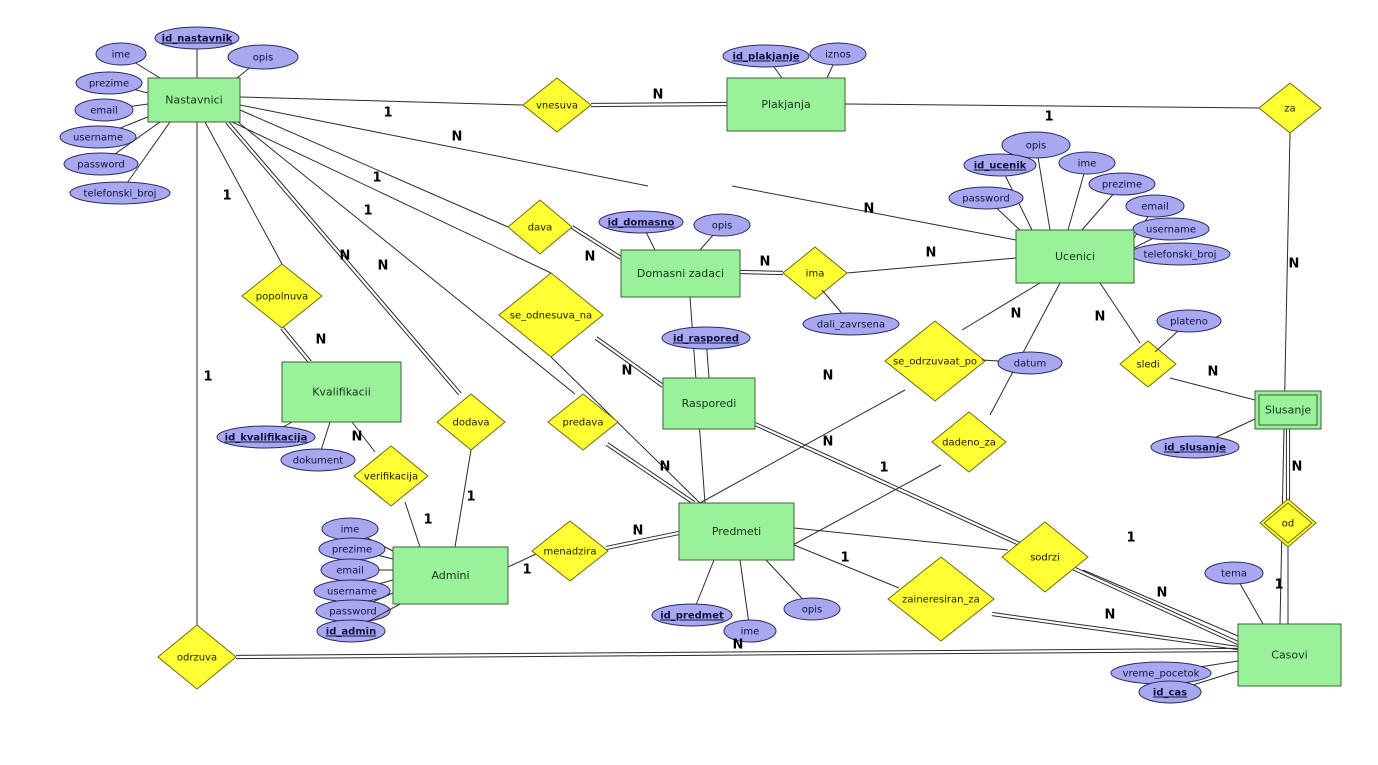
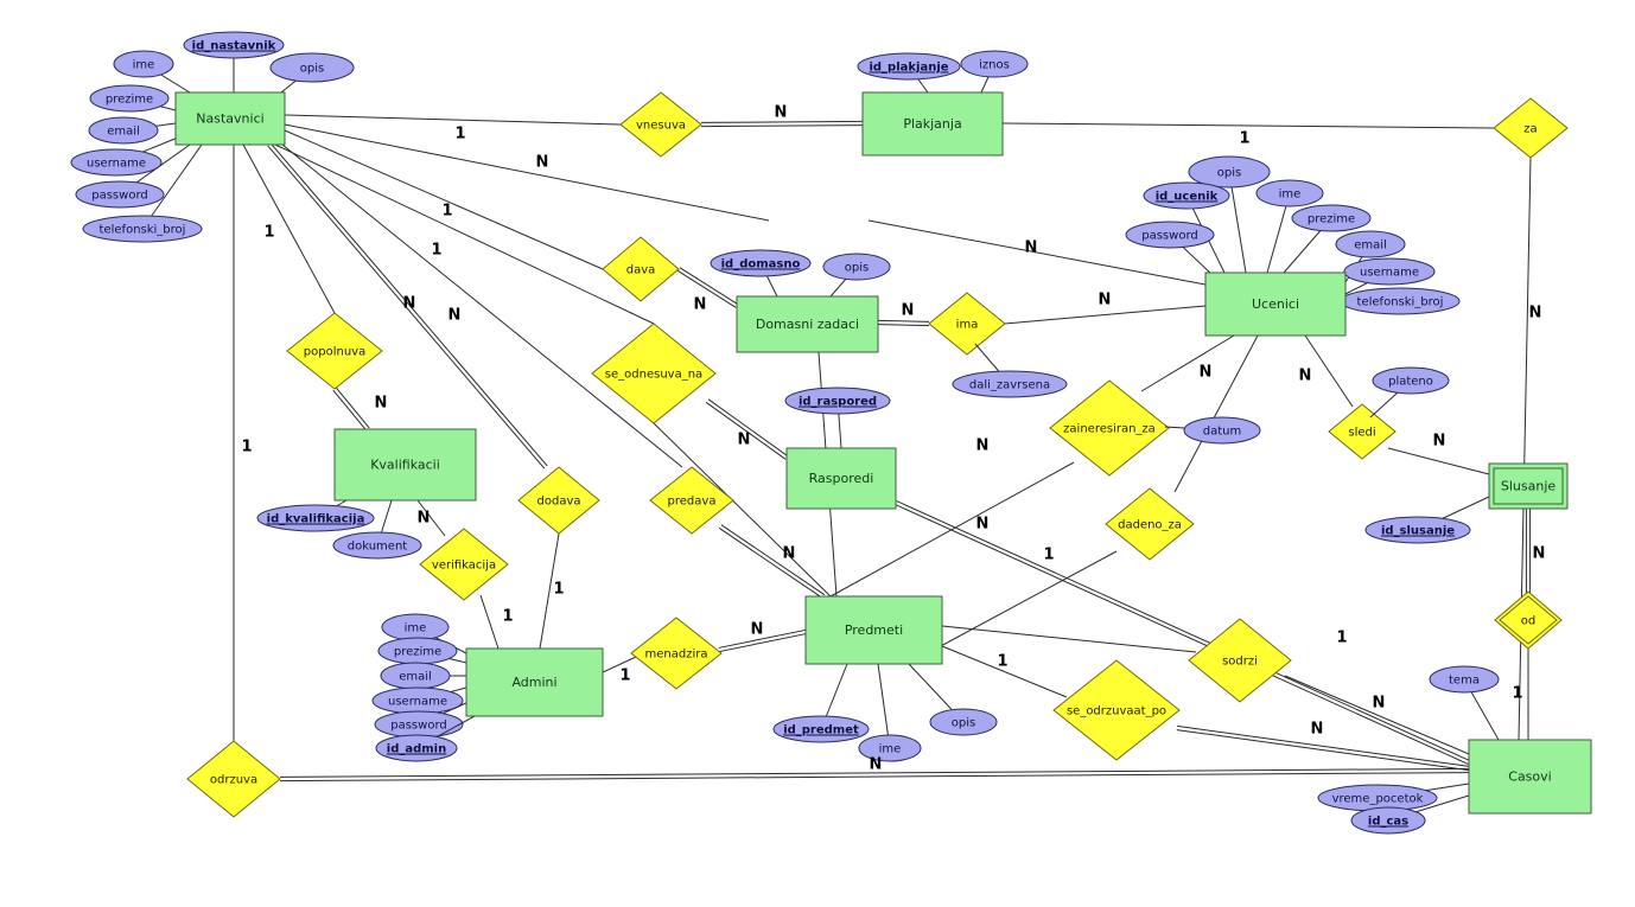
  vnesuva
  za
  dava
  ima
  popolnuva
  se_odnesuva_na
- se_odrzuvaat_po
+ zaineresiran_za
  sledi
  dodava
  predava
  dadeno_za
  verifikacija
  od
  menadzira
  sodrzi
- zaineresiran_za
+ se_odrzuvaat_po
  odrzuva
  id_nastavnik
  ime
  opis
  prezime
  email
  username
  password
  telefonski_broj
  id_plakjanje
  iznos
  opis
  id_ucenik
  ime
  prezime
  password
  email
  username
  telefonski_broj
  id_domasno
  opis
  dali_zavrsena
  id_raspored
  id_kvalifikacija
  dokument
  id_slusanje
  plateno
  datum
  id_predmet
  ime
  opis
  ime
  prezime
  email
  username
  password
  id_admin
  tema
  vreme_pocetok
  id_cas
  Nastavnici
  Plakjanja
  Ucenici
  Domasni zadaci
  Kvalifikacii
  Rasporedi
  Slusanje
  Predmeti
  Admini
  Casovi
  1
  N
  1
  N
  1
  1
  N
  1
  N
  N
  N
  N
  N
  N
  N
  N
  N
  1
  N
  N
  N
  N
  N
  1
  N
  N
  1
  1
  N
  1
  1
  1
  1
  N
  N
  N
